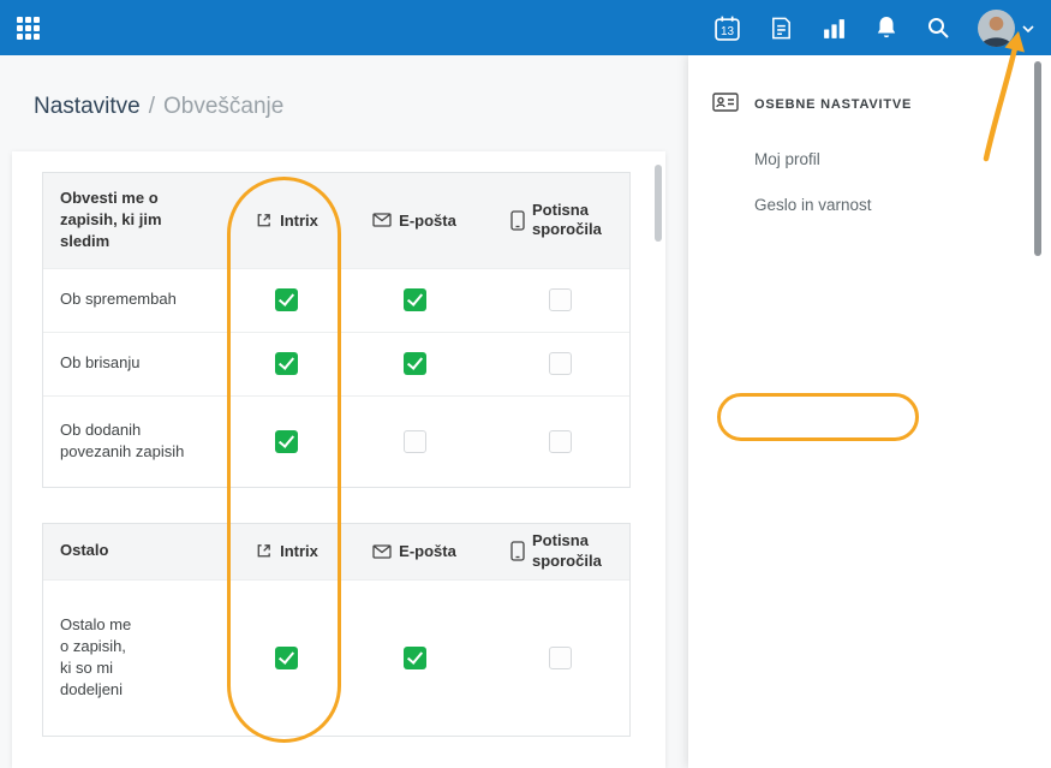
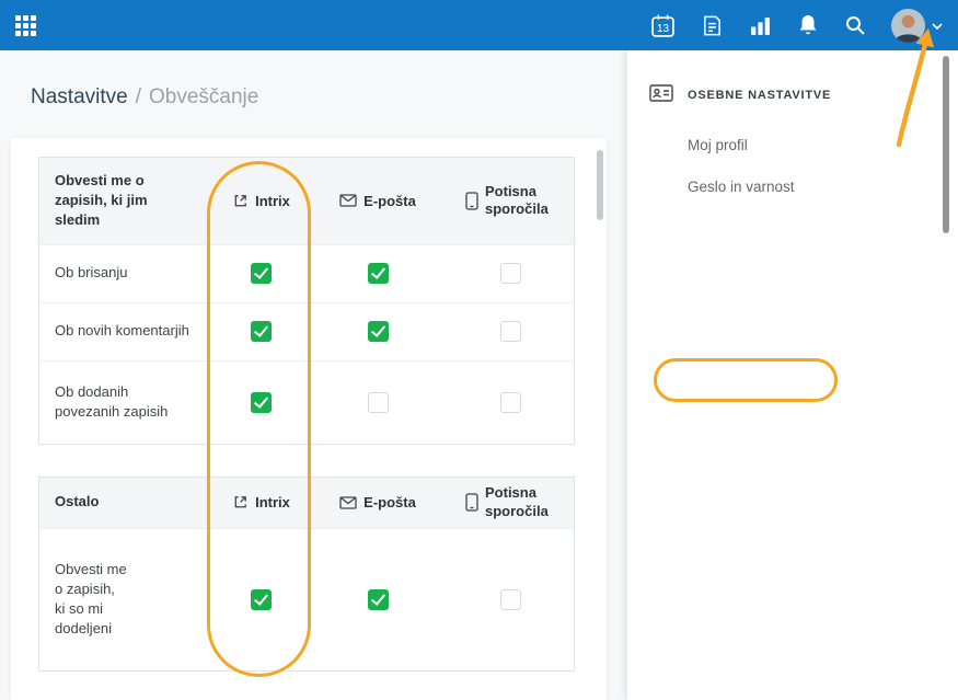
  13
  Nastavitve / Obveščanje
  Obvesti me o zapisih, ki jim sledim
  Intrix
  E-pošta
  Potisna sporočila
- Ob spremembah
  Ob brisanju
+ Ob novih komentarjih
  Ob dodanih povezanih zapisih
  Ostalo
  Intrix
  E-pošta
  Potisna sporočila
- Ostalo me o zapisih, ki so mi dodeljeni
+ Obvesti me o zapisih, ki so mi dodeljeni
  OSEBNE NASTAVITVE
  Moj profil
  Geslo in varnost
